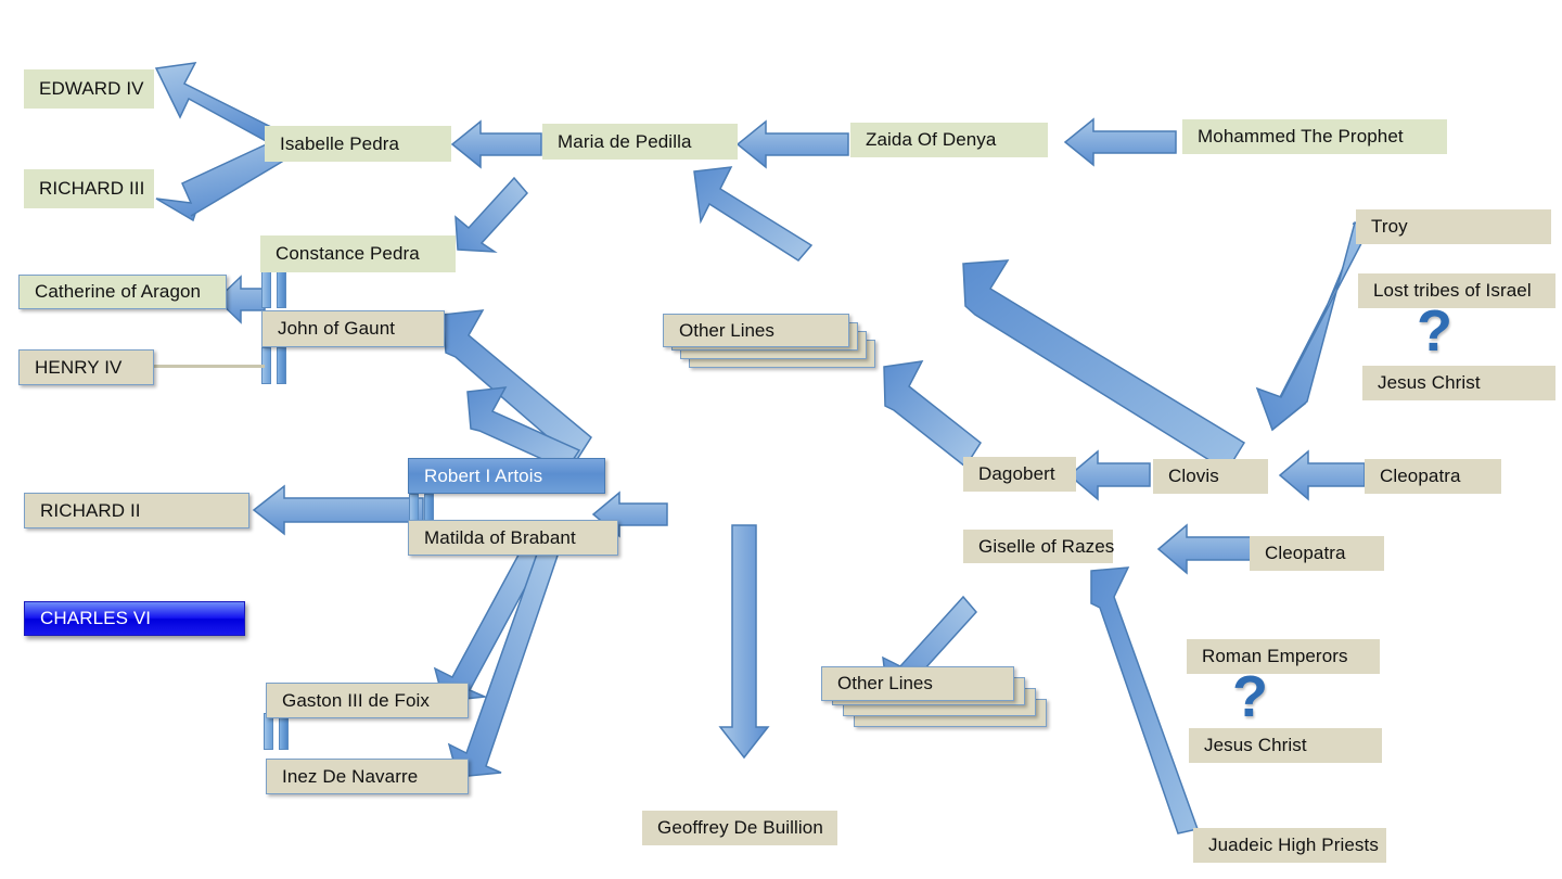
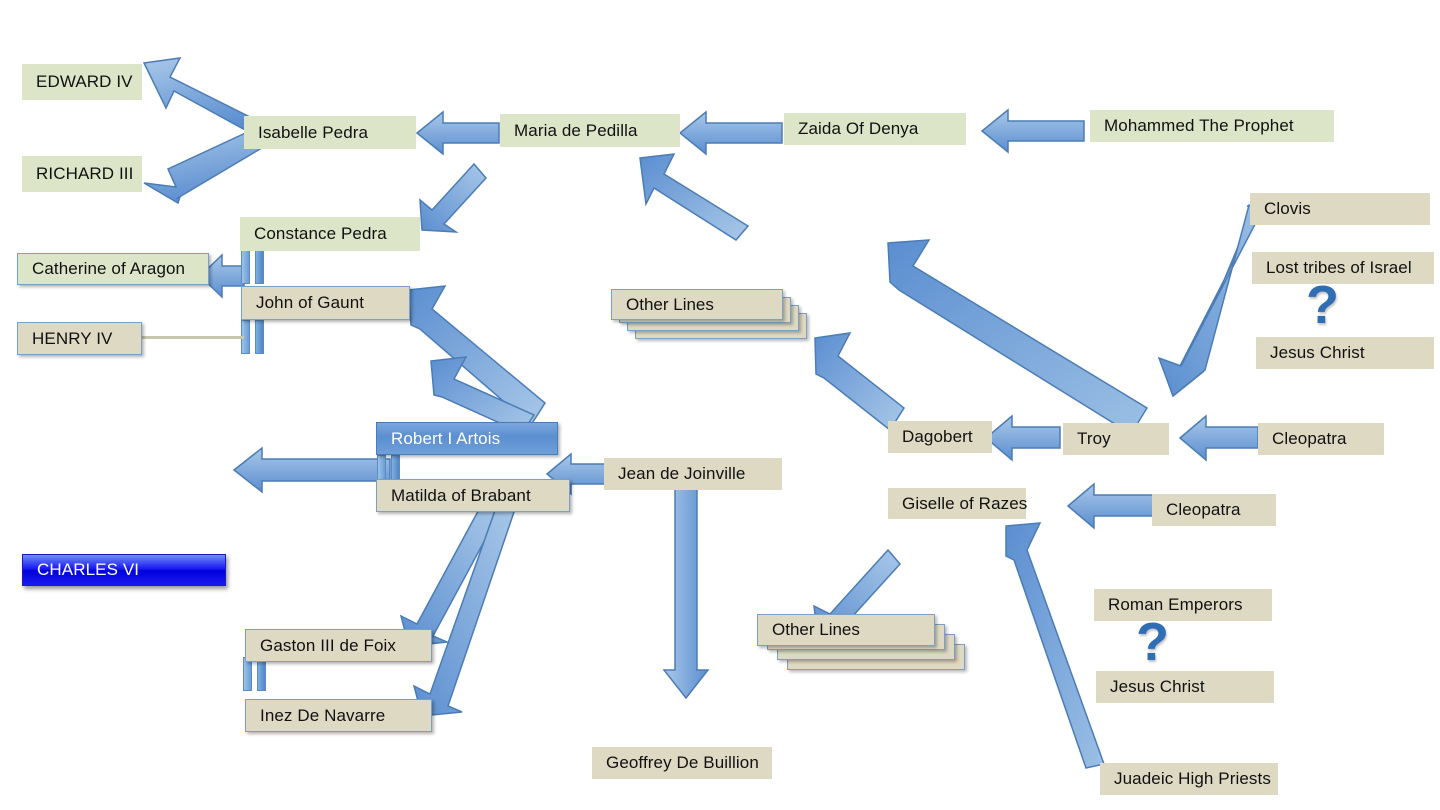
  EDWARD IV
  RICHARD III
  Isabelle Pedra
  Maria de Pedilla
  Zaida Of Denya
  Mohammed The Prophet
  Constance Pedra
  Catherine of Aragon
  John of Gaunt
  HENRY IV
  Robert I Artois
  Matilda of Brabant
- RICHARD II
  CHARLES VI
  Gaston III de Foix
  Inez De Navarre
  Other Lines
+ Jean de Joinville
  Geoffrey De Buillion
  Dagobert
- Clovis
+ Troy
  Giselle of Razes
  Cleopatra
  Cleopatra
- Troy
+ Clovis
  Lost tribes of Israel
  ?
  Jesus Christ
  Roman Emperors
  ?
  Jesus Christ
  Juadeic High Priests
  Other Lines
